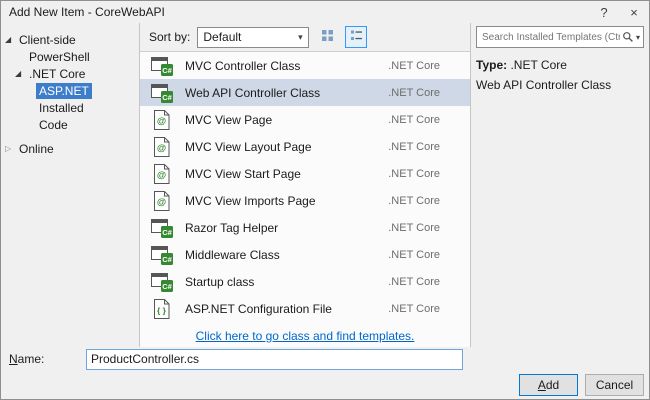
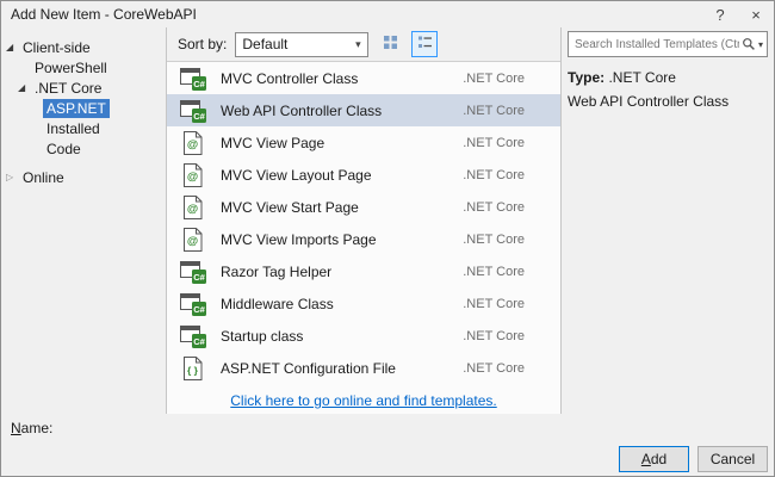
  Add New Item - CoreWebAPI
  ?
  ×
  ◢
  Client-side
  PowerShell
  ◢
  .NET Core
  ASP.NET
  Installed
  Code
  ▷
  Online
  Sort by:
  Default
  ▾
  C#
  MVC Controller Class
  .NET Core
  C#
  Web API Controller Class
  .NET Core
  @
  MVC View Page
  .NET Core
  @
  MVC View Layout Page
  .NET Core
  @
  MVC View Start Page
  .NET Core
  @
  MVC View Imports Page
  .NET Core
  C#
  Razor Tag Helper
  .NET Core
  C#
  Middleware Class
  .NET Core
  C#
  Startup class
  .NET Core
  { }
  ASP.NET Configuration File
  .NET Core
- Click here to go class and find templates.
+ Click here to go online and find templates.
  Search Installed Templates (Ctr
  ▾
  Type: .NET Core
  Web API Controller Class
  Name:
- ProductController.cs
  Add
  Cancel
